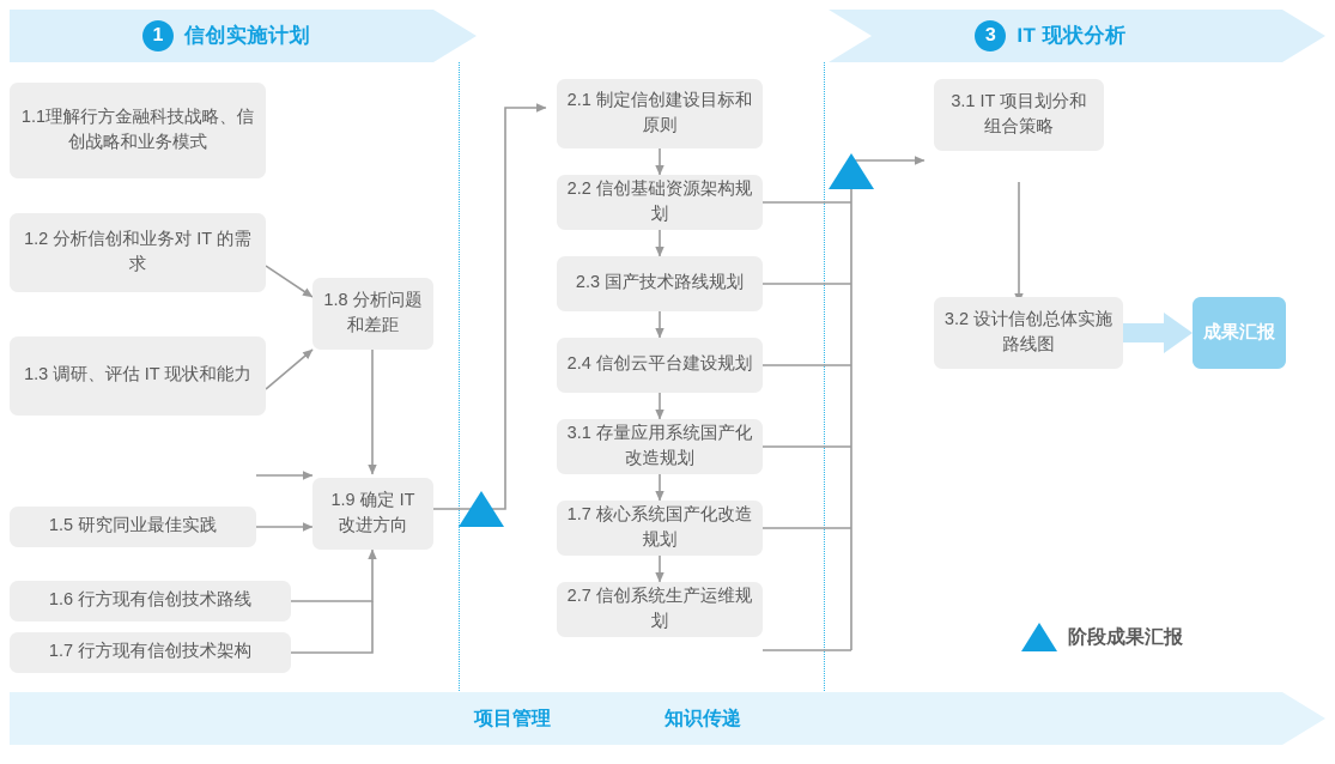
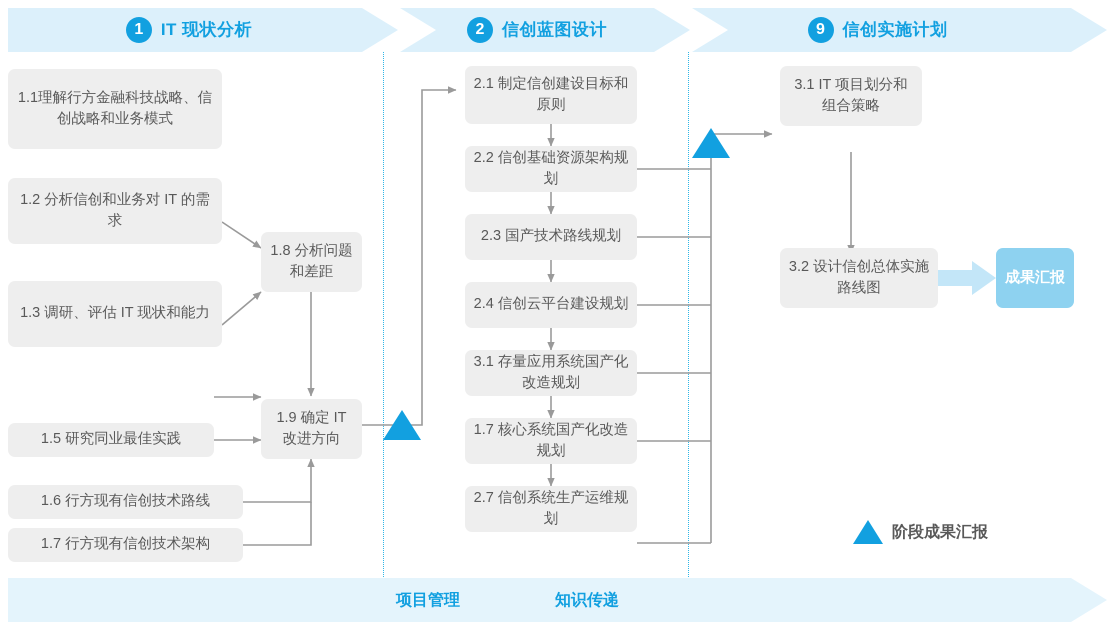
  1
- 信创实施计划
+ IT 现状分析
+ 2
+ 信创蓝图设计
- 3
+ 9
- IT 现状分析
+ 信创实施计划
  1.1理解行方金融科技战略、信创战略和业务模式
  1.2 分析信创和业务对 IT 的需求
  1.3 调研、评估 IT 现状和能力
  1.5 研究同业最佳实践
  1.6 行方现有信创技术路线
  1.7 行方现有信创技术架构
  1.8 分析问题和差距
  1.9 确定 IT 改进方向
  2.1 制定信创建设目标和原则
  2.2 信创基础资源架构规划
  2.3 国产技术路线规划
  2.4 信创云平台建设规划
  3.1 存量应用系统国产化改造规划
  1.7 核心系统国产化改造规划
  2.7 信创系统生产运维规划
  3.1 IT 项目划分和组合策略
  3.2 设计信创总体实施路线图
  成果汇报
  阶段成果汇报
  项目管理
  知识传递
